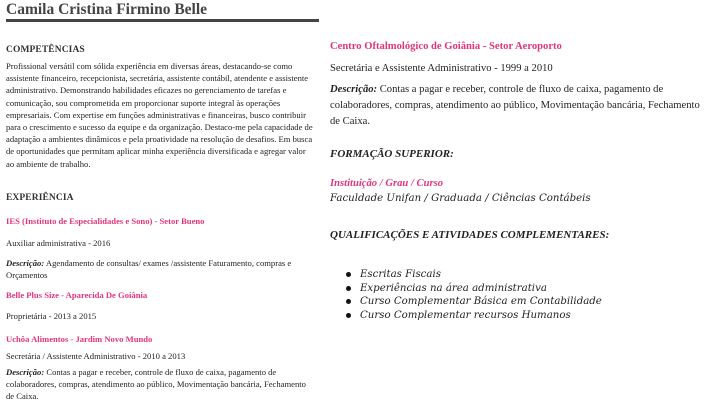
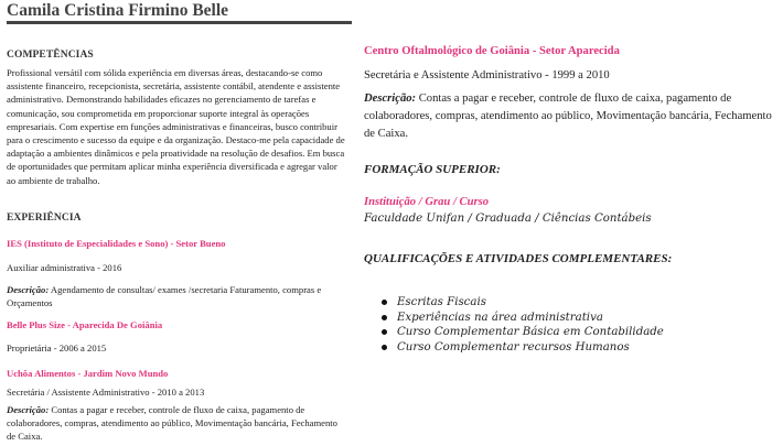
  Camila Cristina Firmino Belle
  COMPETÊNCIAS
  Profissional versátil com sólida experiência em diversas áreas, destacando-se como
  assistente financeiro, recepcionista, secretária, assistente contábil, atendente e assistente
  administrativo. Demonstrando habilidades eficazes no gerenciamento de tarefas e
  comunicação, sou comprometida em proporcionar suporte integral às operações
  empresariais. Com expertise em funções administrativas e financeiras, busco contribuir
  para o crescimento e sucesso da equipe e da organização. Destaco-me pela capacidade de
  adaptação a ambientes dinâmicos e pela proatividade na resolução de desafios. Em busca
  de oportunidades que permitam aplicar minha experiência diversificada e agregar valor
  ao ambiente de trabalho.
  EXPERIÊNCIA
  IES (Instituto de Especialidades e Sono) - Setor Bueno
  Auxiliar administrativa - 2016
- Descrição: Agendamento de consultas/ exames /assistente Faturamento, compras e
+ Descrição: Agendamento de consultas/ exames /secretaria Faturamento, compras e
  Orçamentos
  Belle Plus Size - Aparecida De Goiânia
- Proprietária - 2013 a 2015
+ Proprietária - 2006 a 2015
  Uchôa Alimentos - Jardim Novo Mundo
  Secretária / Assistente Administrativo - 2010 a 2013
  Descrição: Contas a pagar e receber, controle de fluxo de caixa, pagamento de
  colaboradores, compras, atendimento ao público, Movimentação bancária, Fechamento
  de Caixa.
- Centro Oftalmológico de Goiânia - Setor Aeroporto
+ Centro Oftalmológico de Goiânia - Setor Aparecida
  Secretária e Assistente Administrativo - 1999 a 2010
  Descrição: Contas a pagar e receber, controle de fluxo de caixa, pagamento de
  colaboradores, compras, atendimento ao público, Movimentação bancária, Fechamento
  de Caixa.
  FORMAÇÃO SUPERIOR:
  Instituição / Grau / Curso
  Faculdade Unifan / Graduada / Ciências Contábeis
  QUALIFICAÇÕES E ATIVIDADES COMPLEMENTARES:
  Escritas Fiscais
  Experiências na área administrativa
  Curso Complementar Básica em Contabilidade
  Curso Complementar recursos Humanos
